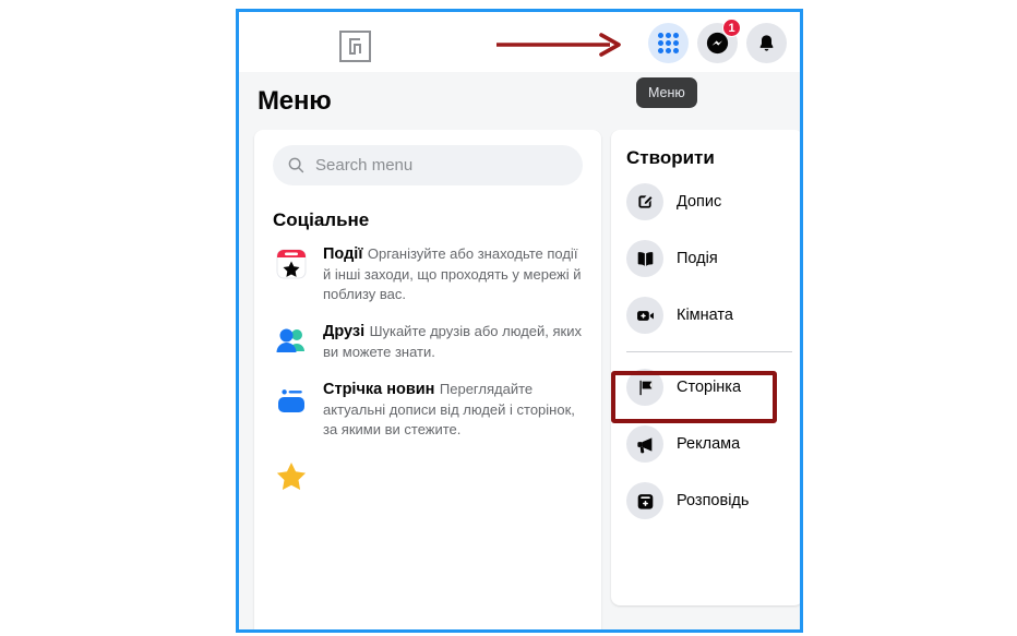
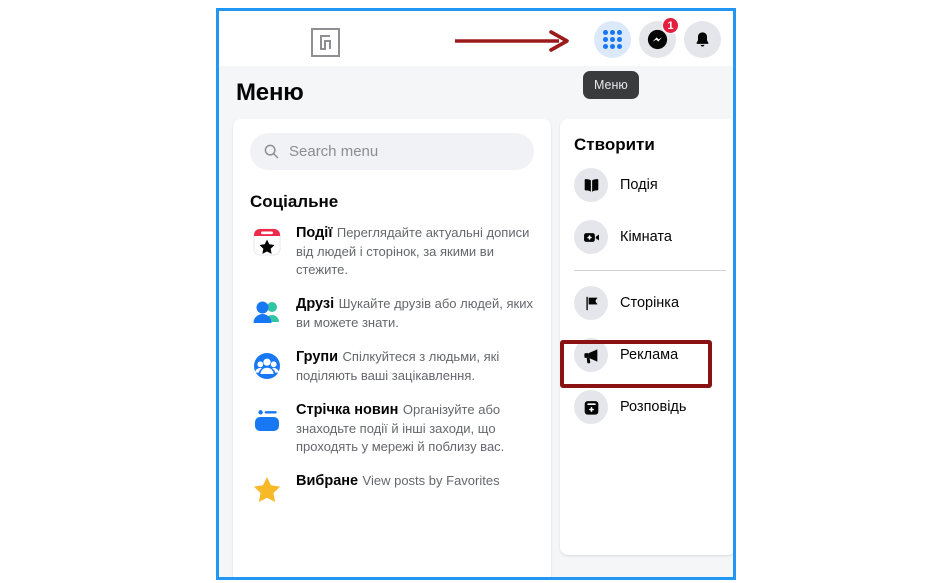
  1
  Меню
  Меню
  Search menu
  Соціальне
- Події Організуйте або знаходьте події й інші заходи, що проходять у мережі й поблизу вас.
+ Події Переглядайте актуальні дописи від людей і сторінок, за якими ви стежите.
  Друзі Шукайте друзів або людей, яких ви можете знати.
+ Групи Спілкуйтеся з людьми, які поділяють ваші зацікавлення.
- Стрічка новин Переглядайте актуальні дописи від людей і сторінок, за якими ви стежите.
+ Стрічка новин Організуйте або знаходьте події й інші заходи, що проходять у мережі й поблизу вас.
+ Вибране View posts by Favorites
  Створити
- Допис
  Подія
  Кімната
  Сторінка
  Реклама
  Розповідь
